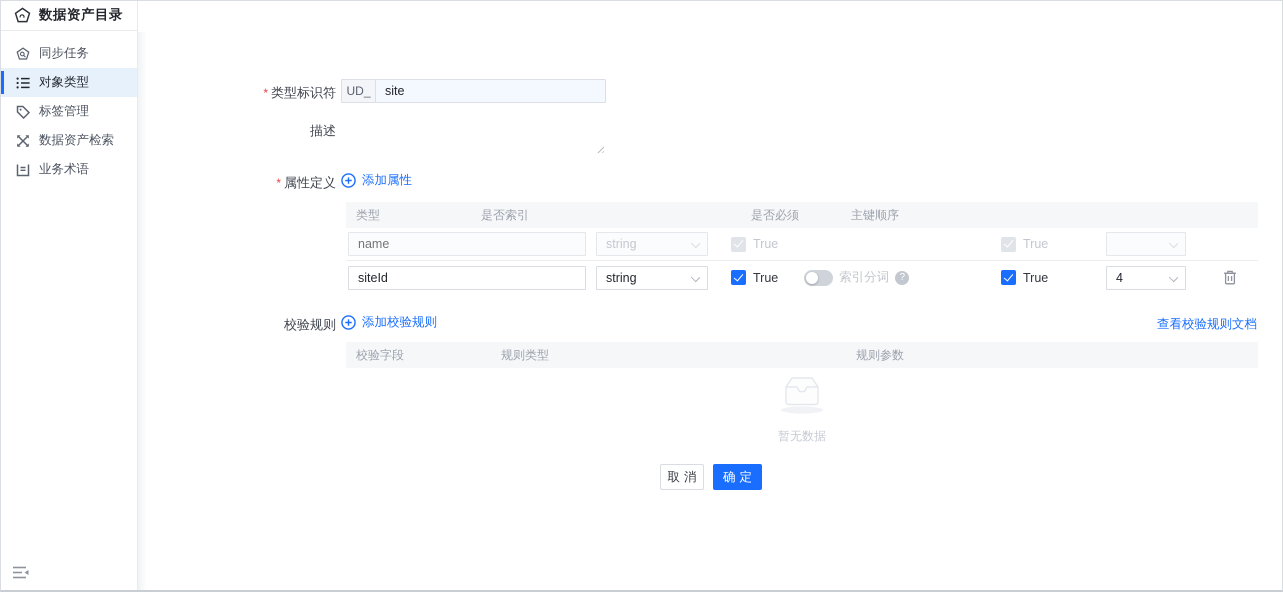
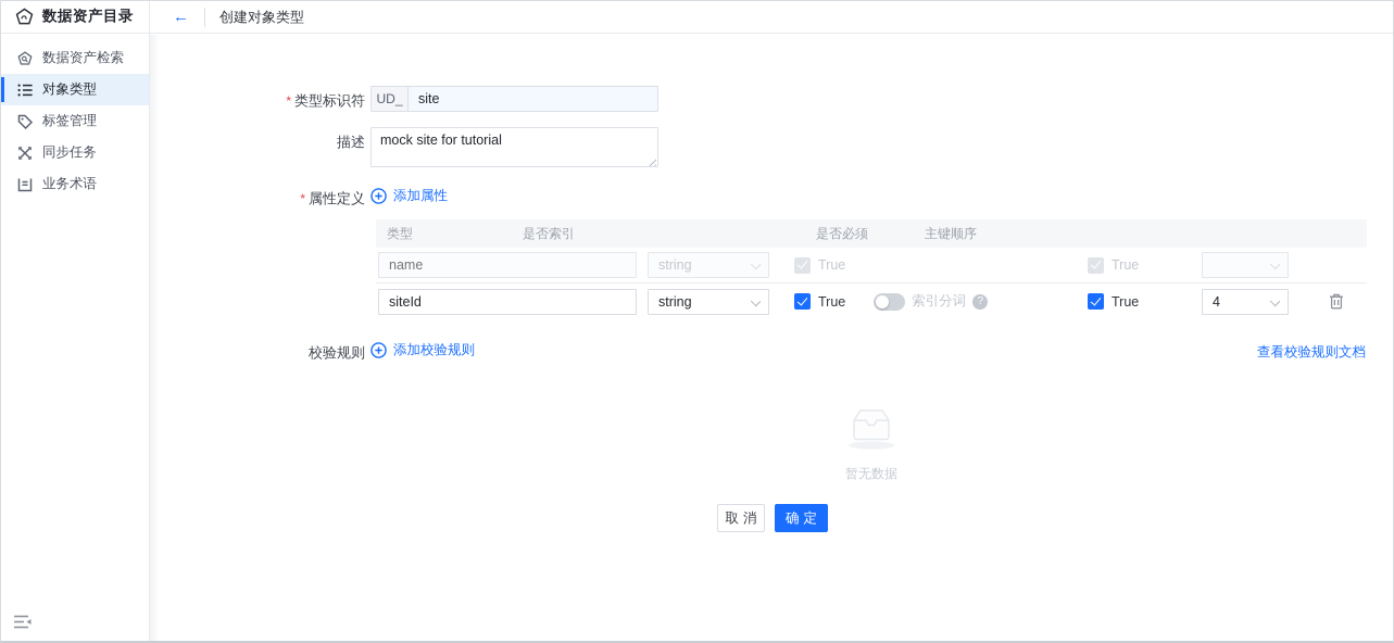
  数据资产目录
- 同步任务
+ 数据资产检索
  对象类型
  标签管理
- 数据资产检索
+ 同步任务
  业务术语
+ ←
+ 创建对象类型
  * 类型标识符
  UD_
  site
  描述
+ mock site for tutorial
  * 属性定义
  添加属性
  类型
  是否索引
  是否必须
  主键顺序
  name
  string
  True
  True
  siteId
  string
  True
  索引分词
  ?
  True
  4
  校验规则
  添加校验规则
  查看校验规则文档
- 校验字段
- 规则类型
- 规则参数
  暂无数据
  取消
  确定
